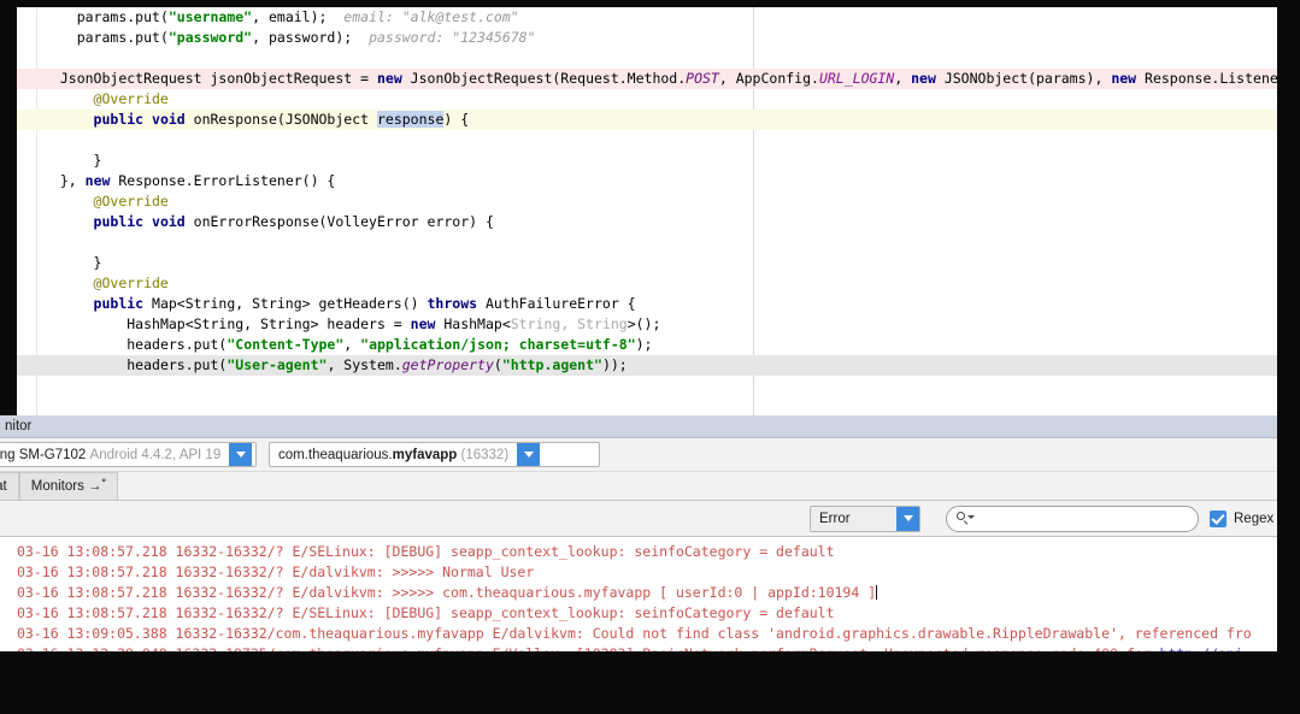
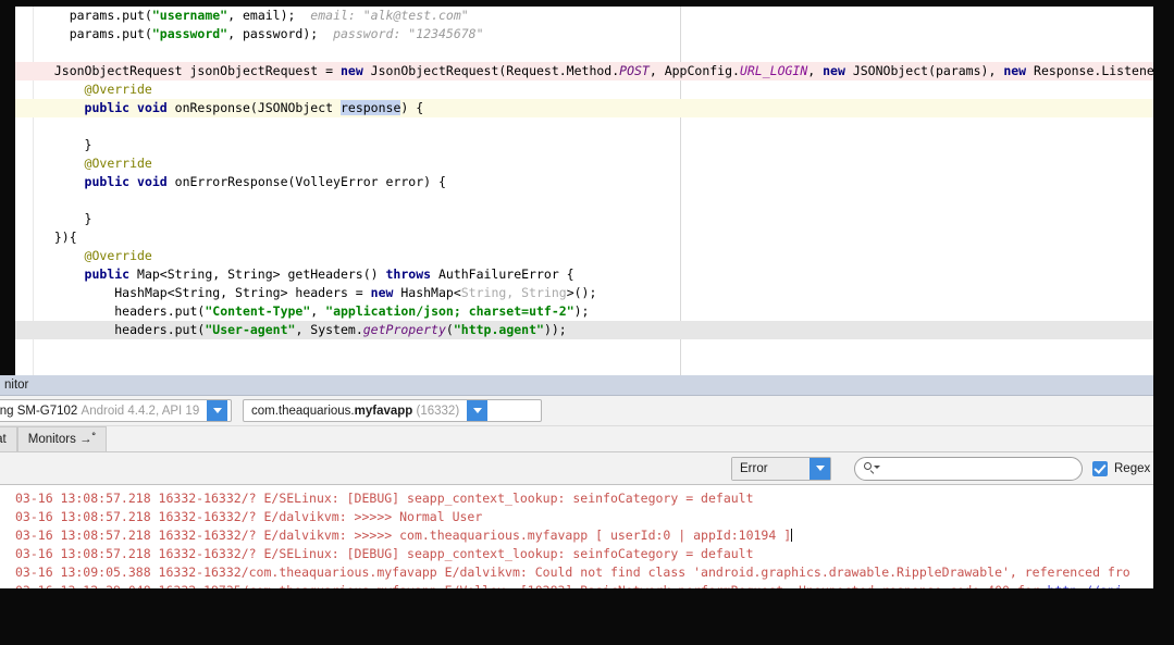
  params.put("username", email); email: "alk@test.com"
  params.put("password", password); password: "12345678"
  JsonObjectRequest jsonObjectRequest = new JsonObjectRequest(Request.Method.POST, AppConfig.URL_LOGIN, new JSONObject(params), new Response.Listene
  @Override
  public void onResponse(JSONObject response) {
  }
- }, new Response.ErrorListener() {
  @Override
  public void onErrorResponse(VolleyError error) {
  }
+ }){
  @Override
  public Map<String, String> getHeaders() throws AuthFailureError {
  HashMap<String, String> headers = new HashMap<String, String>();
- headers.put("Content-Type", "application/json; charset=utf-8");
+ headers.put("Content-Type", "application/json; charset=utf-2");
  headers.put("User-agent", System.getProperty("http.agent"));
  nitor
  ng SM-G7102
  Android 4.4.2, API 19
  com.theaquarious.
  myfavapp
  (16332)
  Monitors →˚
  Error
  Regex
  03-16 13:08:57.218 16332-16332/? E/SELinux: [DEBUG] seapp_context_lookup: seinfoCategory = default
  03-16 13:08:57.218 16332-16332/? E/dalvikvm: >>>>> Normal User
  03-16 13:08:57.218 16332-16332/? E/dalvikvm: >>>>> com.theaquarious.myfavapp [ userId:0 | appId:10194 ]
  03-16 13:08:57.218 16332-16332/? E/SELinux: [DEBUG] seapp_context_lookup: seinfoCategory = default
  03-16 13:09:05.388 16332-16332/com.theaquarious.myfavapp E/dalvikvm: Could not find class 'android.graphics.drawable.RippleDrawable', referenced fro
